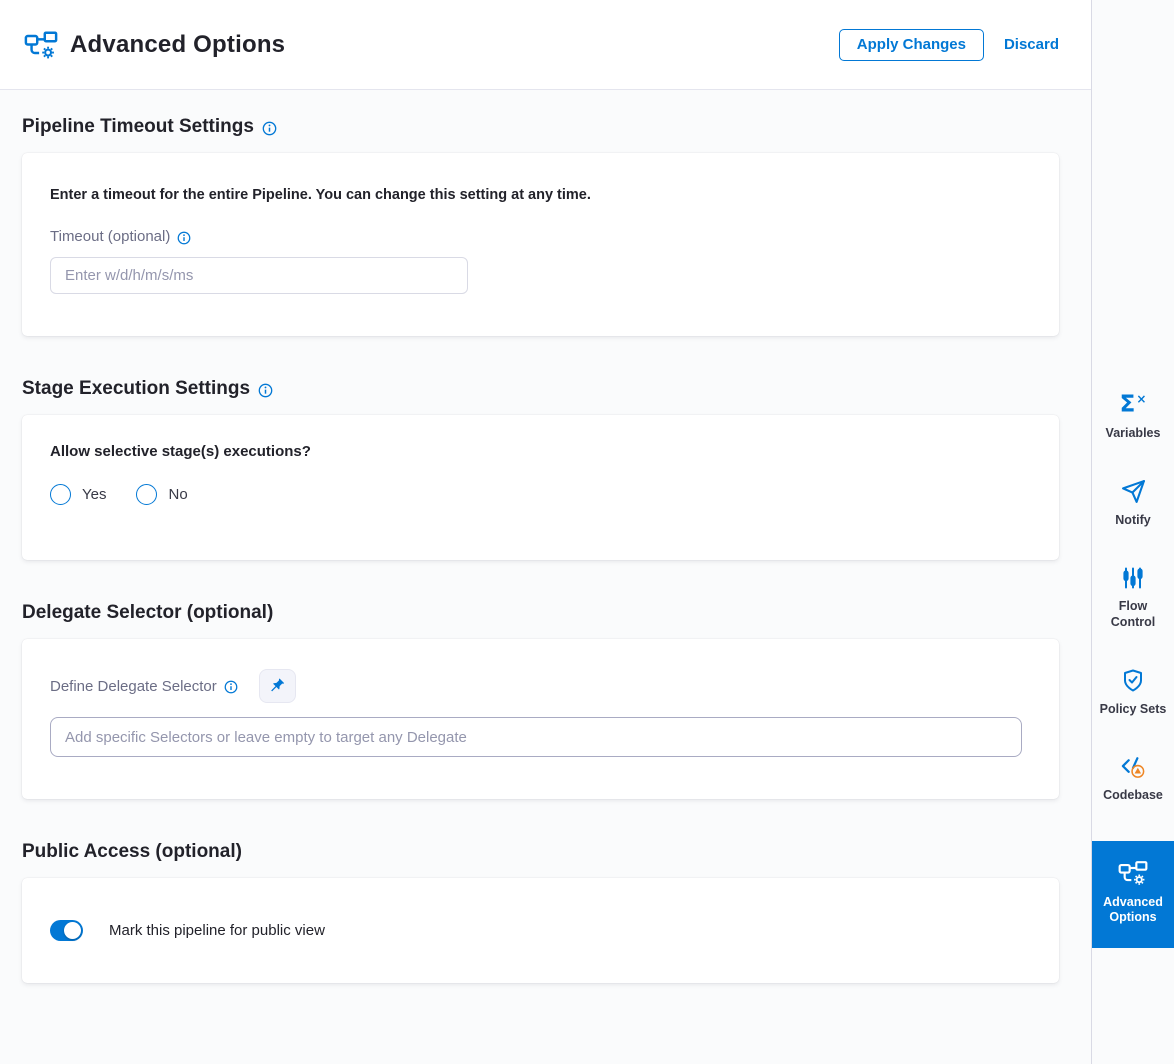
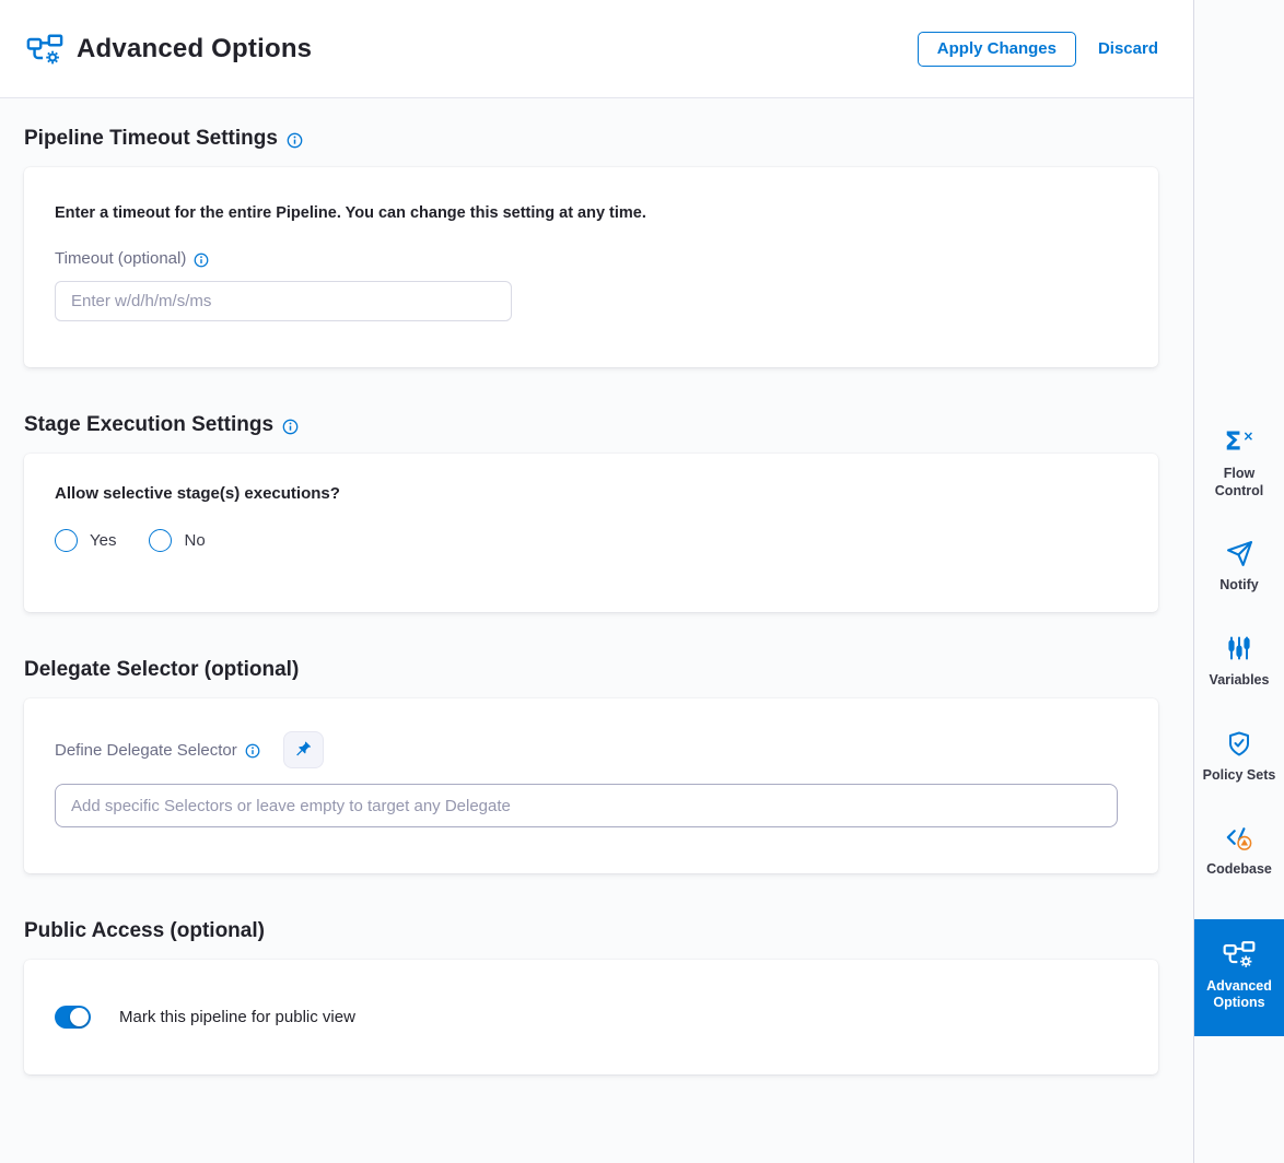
  Advanced Options
  Apply Changes
  Discard
  Pipeline Timeout Settings
  Enter a timeout for the entire Pipeline. You can change this setting at any time.
  Timeout (optional)
  Enter w/d/h/m/s/ms
  Stage Execution Settings
  Allow selective stage(s) executions?
  Yes
  No
  Delegate Selector (optional)
  Define Delegate Selector
  Add specific Selectors or leave empty to target any Delegate
  Public Access (optional)
  Mark this pipeline for public view
  Σ×
- Variables
+ Flow Control
  Notify
- Flow Control
+ Variables
  Policy Sets
  Codebase
  Advanced Options
